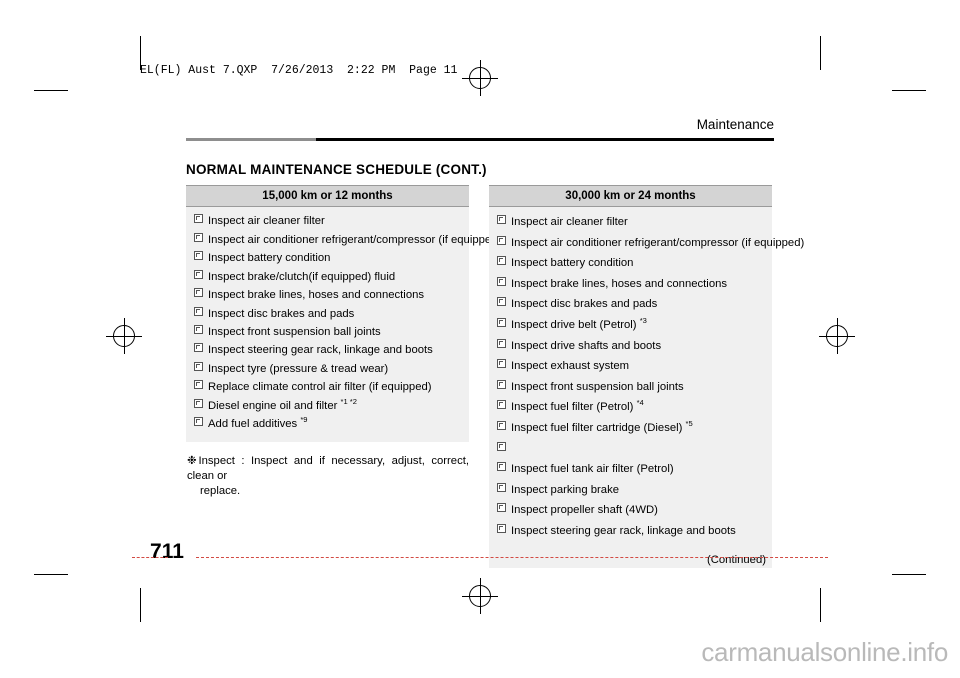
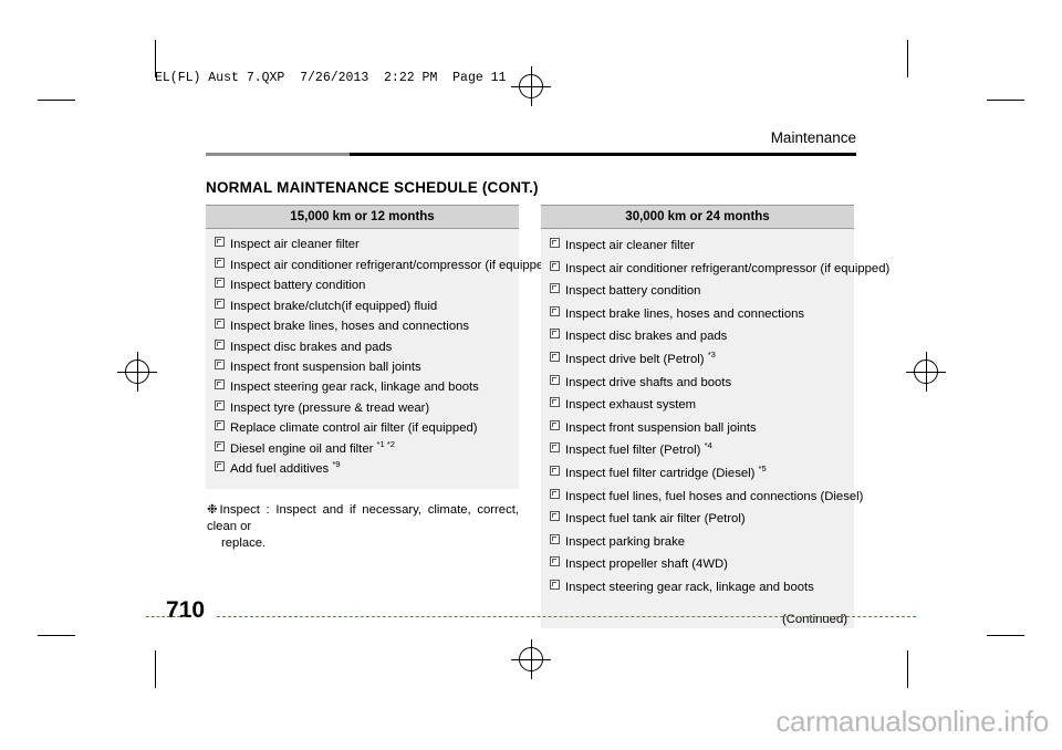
  EL(FL) Aust 7.QXP 7/26/2013 2:22 PM Page 11
  Maintenance
  NORMAL MAINTENANCE SCHEDULE (CONT.)
  15,000 km or 12 months
  Inspect air cleaner filter
  Inspect air conditioner refrigerant/compressor (if equipp
  Inspect battery condition
  Inspect brake/clutch(if equipped) fluid
  Inspect brake lines, hoses and connections
  Inspect disc brakes and pads
  Inspect front suspension ball joints
  Inspect steering gear rack, linkage and boots
  Inspect tyre (pressure & tread wear)
  Replace climate control air filter (if equipped)
  Diesel engine oil and filter *1 *2
  Add fuel additives *9
- ❉ Inspect : Inspect and if necessary, adjust, correct, clean or
+ ❉ Inspect : Inspect and if necessary, climate, correct, clean or
  replace.
  30,000 km or 24 months
  Inspect air cleaner filter
  Inspect air conditioner refrigerant/compressor (if equipped)
  Inspect battery condition
  Inspect brake lines, hoses and connections
  Inspect disc brakes and pads
  Inspect drive belt (Petrol) *3
  Inspect drive shafts and boots
  Inspect exhaust system
  Inspect front suspension ball joints
  Inspect fuel filter (Petrol) *4
  Inspect fuel filter cartridge (Diesel) *5
+ Inspect fuel lines, fuel hoses and connections (Diesel)
  Inspect fuel tank air filter (Petrol)
  Inspect parking brake
  Inspect propeller shaft (4WD)
  Inspect steering gear rack, linkage and boots
  (Continued)
- 711
+ 710
  carmanualsonline.info
